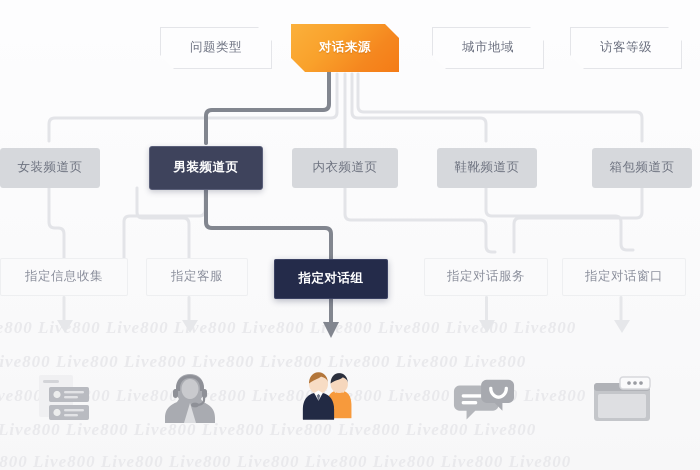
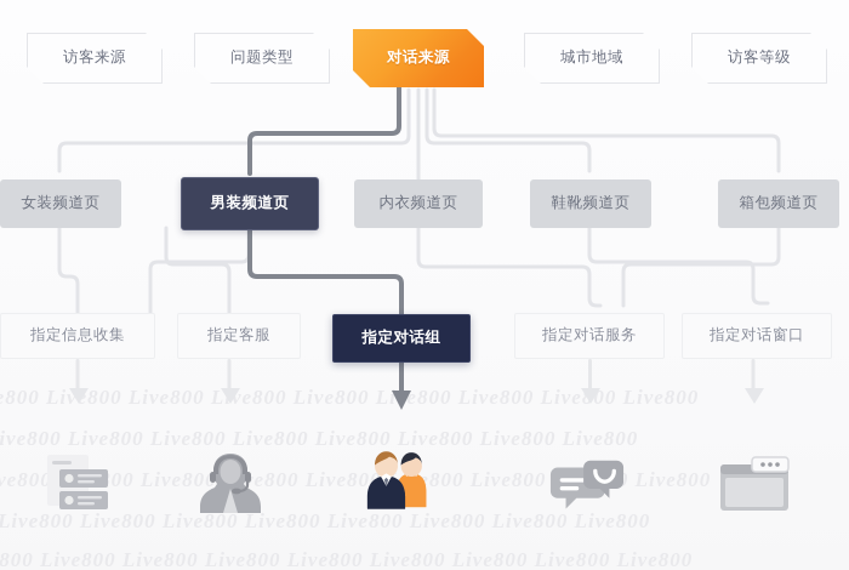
  800 Liv800 Live800 Lve800 Live800 Lie800 Live800 Live00 Live800
  Live800 Live800 Live800 Live800 Live800 Live800 Live800 Live800
+ 访客来源
  问题类型
  对话来源
  城市地域
  访客等级
  女装频道页
  男装频道页
  内衣频道页
  鞋靴频道页
  箱包频道页
  指定信息收集
  指定客服
  指定对话组
  指定对话服务
  指定对话窗口
